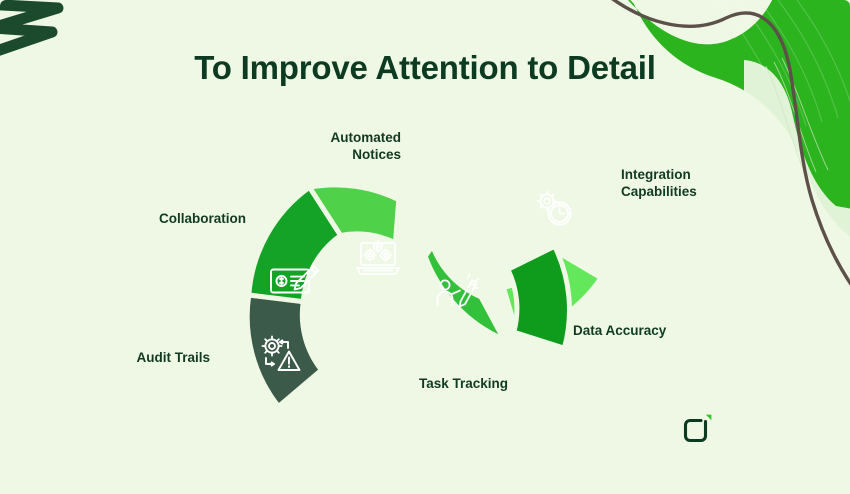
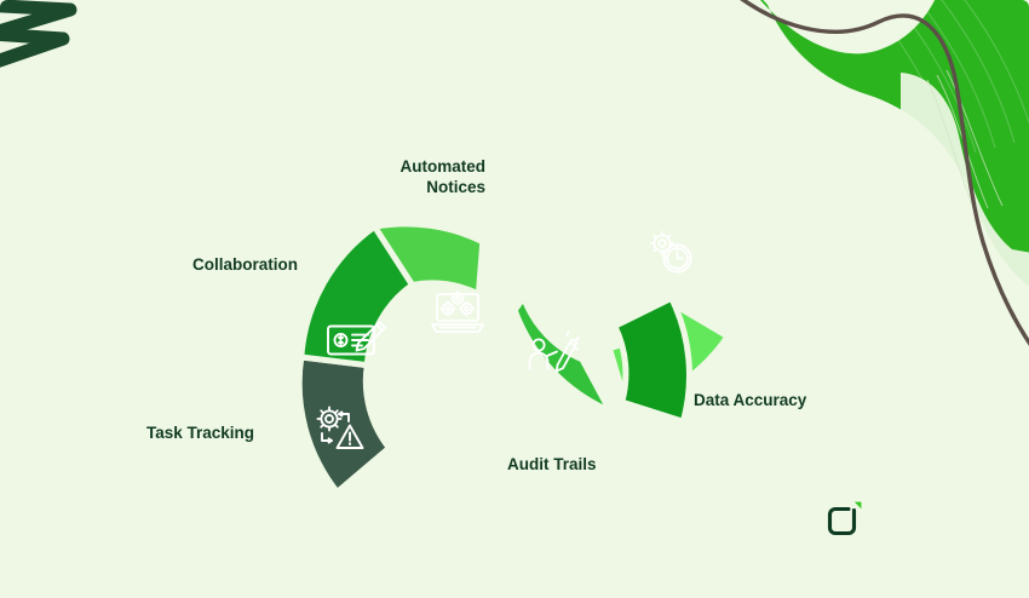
- To Improve Attention to Detail
  Automated
  Notices
  Collaboration
- Audit Trails
+ Task Tracking
- Integration
- Capabilities
  Data Accuracy
- Task Tracking
+ Audit Trails
